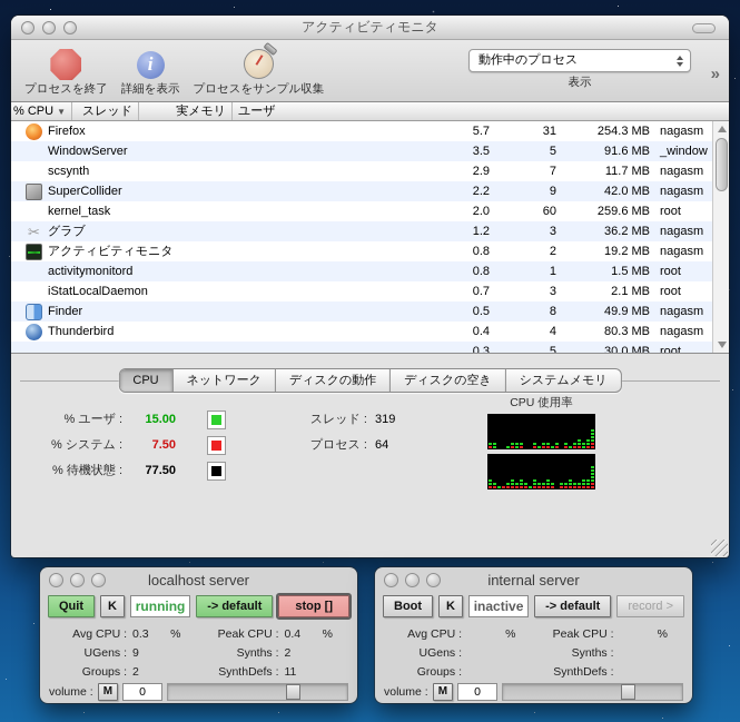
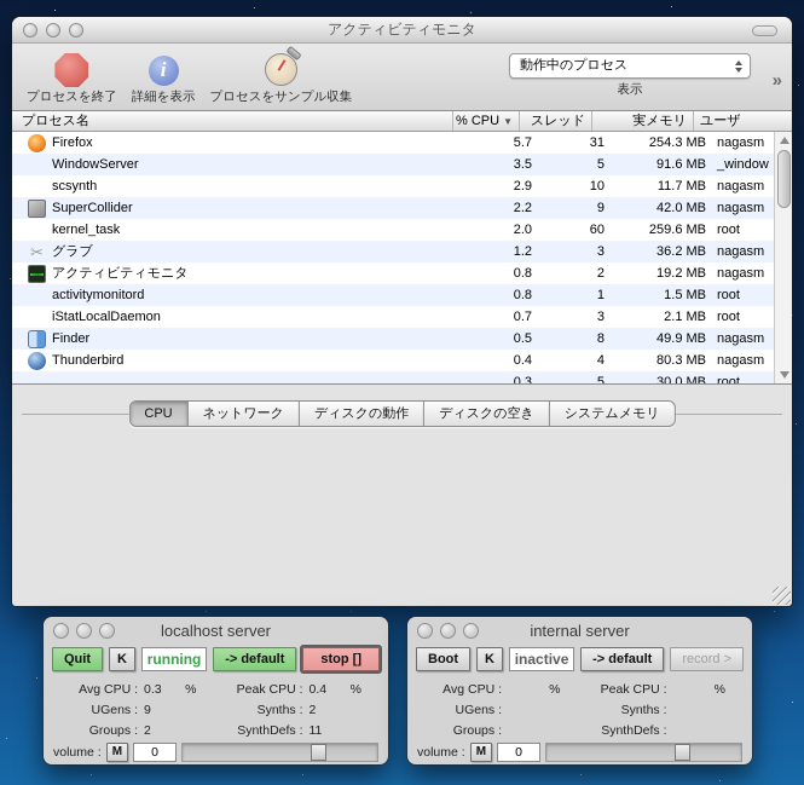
  アクティビティモニタ
  プロセスを終了
  i
  詳細を表示
  プロセスをサンプル収集
  動作中のプロセス
  表示
  »
+ プロセス名
  % CPU
  ▼
  スレッド
  実メモリ
  ユーザ
  Firefox
  5.7
  31
  254.3 MB
  nagasm
  WindowServer
  3.5
  5
  91.6 MB
  _window
  scsynth
  2.9
- 7
+ 10
  11.7 MB
  nagasm
  SuperCollider
  2.2
  9
  42.0 MB
  nagasm
  kernel_task
  2.0
  60
  259.6 MB
  root
  ✂
  グラブ
  1.2
  3
  36.2 MB
  nagasm
  アクティビティモニタ
  0.8
  2
  19.2 MB
  nagasm
  activitymonitord
  0.8
  1
  1.5 MB
  root
  iStatLocalDaemon
  0.7
  3
  2.1 MB
  root
  Finder
  0.5
  8
  49.9 MB
  nagasm
  Thunderbird
  0.4
  4
  80.3 MB
  nagasm
  0.3
  5
  30.0 MB
  root
  CPU
  ネットワーク
  ディスクの動作
  ディスクの空き
  システムメモリ
- % ユーザ :
- 15.00
- % システム :
- 7.50
- % 待機状態 :
- 77.50
- スレッド :
- 319
- プロセス :
- 64
- CPU 使用率
  localhost server
  Quit
  K
  running
  -> default
  stop []
  Avg CPU :
  0.3
  %
  Peak CPU :
  0.4
  %
  UGens :
  9
  Synths :
  2
  Groups :
  2
  SynthDefs :
  11
  volume :
  M
  0
  internal server
  Boot
  K
  inactive
  -> default
  record >
  Avg CPU :
  %
  Peak CPU :
  %
  UGens :
  Synths :
  Groups :
  SynthDefs :
  volume :
  M
  0
